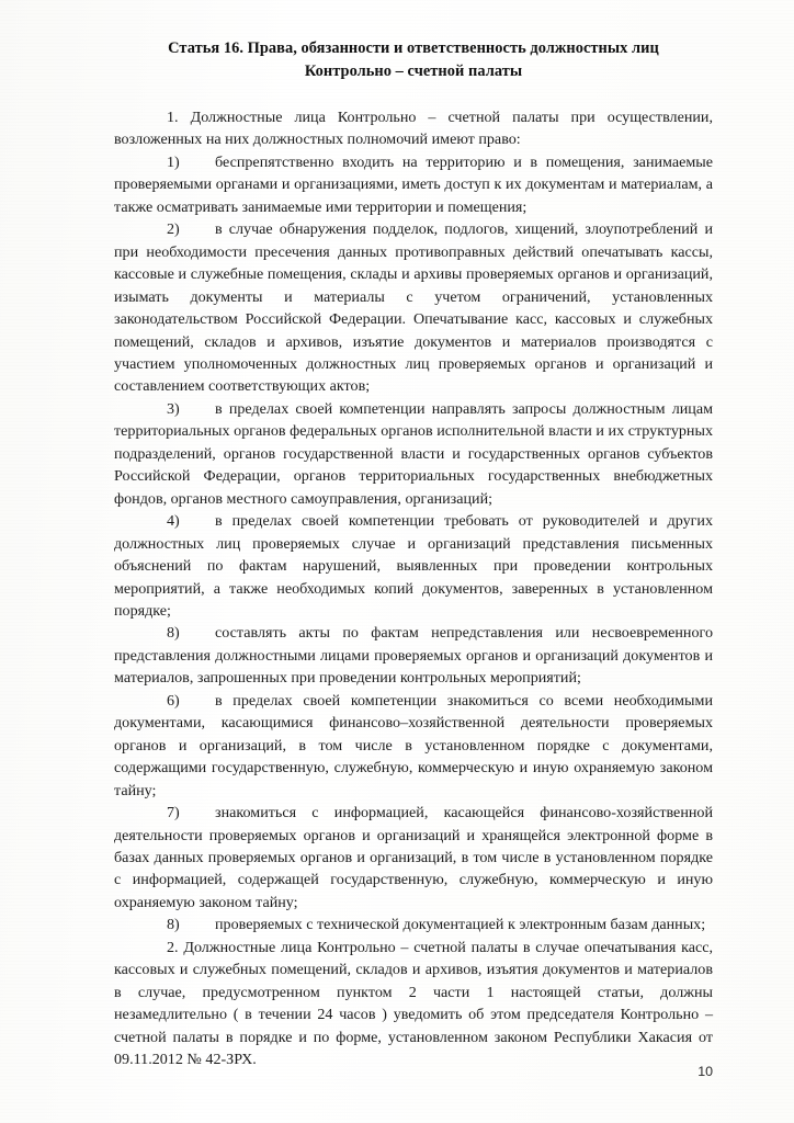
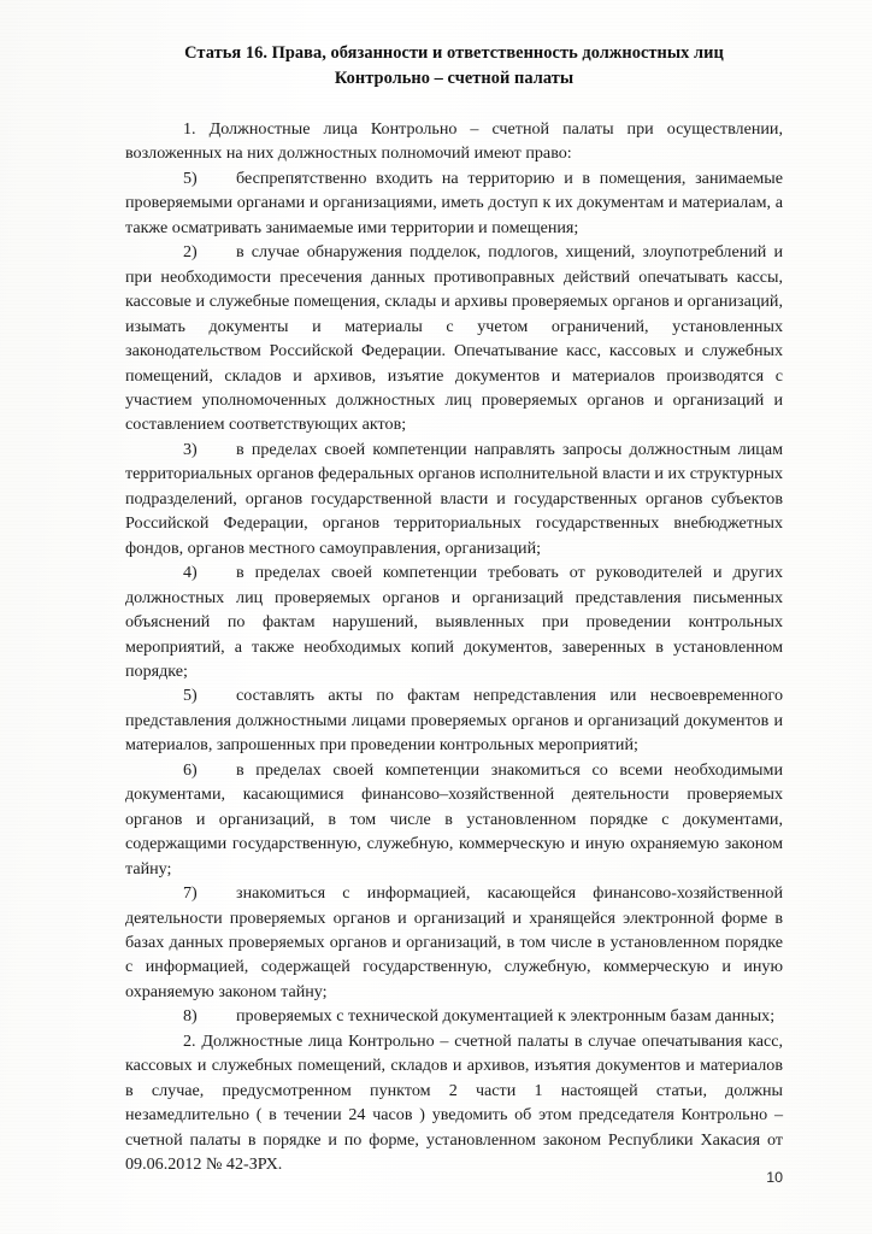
  Статья 16. Права, обязанности и ответственность должностных лиц
  Контрольно – счетной палаты
  1. Должностные лица Контрольно – счетной палаты при осуществлении, возложенных на них должностных полномочий имеют право:
- 1) беспрепятственно входить на территорию и в помещения, занимаемые проверяемыми органами и организациями, иметь доступ к их документам и материалам, а также осматривать занимаемые ими территории и помещения;
+ 5) беспрепятственно входить на территорию и в помещения, занимаемые проверяемыми органами и организациями, иметь доступ к их документам и материалам, а также осматривать занимаемые ими территории и помещения;
  2) в случае обнаружения подделок, подлогов, хищений, злоупотреблений и при необходимости пресечения данных противоправных действий опечатывать кассы, кассовые и служебные помещения, склады и архивы проверяемых органов и организаций, изымать документы и материалы с учетом ограничений, установленных законодательством Российской Федерации. Опечатывание касс, кассовых и служебных помещений, складов и архивов, изъятие документов и материалов производятся с участием уполномоченных должностных лиц проверяемых органов и организаций и составлением соответствующих актов;
  3) в пределах своей компетенции направлять запросы должностным лицам территориальных органов федеральных органов исполнительной власти и их структурных подразделений, органов государственной власти и государственных органов субъектов Российской Федерации, органов территориальных государственных внебюджетных фондов, органов местного самоуправления, организаций;
- 4) в пределах своей компетенции требовать от руководителей и других должностных лиц проверяемых случае и организаций представления письменных объяснений по фактам нарушений, выявленных при проведении контрольных мероприятий, а также необходимых копий документов, заверенных в установленном порядке;
+ 4) в пределах своей компетенции требовать от руководителей и других должностных лиц проверяемых органов и организаций представления письменных объяснений по фактам нарушений, выявленных при проведении контрольных мероприятий, а также необходимых копий документов, заверенных в установленном порядке;
- 8) составлять акты по фактам непредставления или несвоевременного представления должностными лицами проверяемых органов и организаций документов и материалов, запрошенных при проведении контрольных мероприятий;
+ 5) составлять акты по фактам непредставления или несвоевременного представления должностными лицами проверяемых органов и организаций документов и материалов, запрошенных при проведении контрольных мероприятий;
  6) в пределах своей компетенции знакомиться со всеми необходимыми документами, касающимися финансово–хозяйственной деятельности проверяемых органов и организаций, в том числе в установленном порядке с документами, содержащими государственную, служебную, коммерческую и иную охраняемую законом тайну;
  7) знакомиться с информацией, касающейся финансово-хозяйственной деятельности проверяемых органов и организаций и хранящейся электронной форме в базах данных проверяемых органов и организаций, в том числе в установленном порядке с информацией, содержащей государственную, служебную, коммерческую и иную охраняемую законом тайну;
  8) проверяемых с технической документацией к электронным базам данных;
- 2. Должностные лица Контрольно – счетной палаты в случае опечатывания касс, кассовых и служебных помещений, складов и архивов, изъятия документов и материалов в случае, предусмотренном пунктом 2 части 1 настоящей статьи, должны незамедлительно ( в течении 24 часов ) уведомить об этом председателя Контрольно – счетной палаты в порядке и по форме, установленном законом Республики Хакасия от 09.11.2012 № 42-ЗРХ.
+ 2. Должностные лица Контрольно – счетной палаты в случае опечатывания касс, кассовых и служебных помещений, складов и архивов, изъятия документов и материалов в случае, предусмотренном пунктом 2 части 1 настоящей статьи, должны незамедлительно ( в течении 24 часов ) уведомить об этом председателя Контрольно – счетной палаты в порядке и по форме, установленном законом Республики Хакасия от 09.06.2012 № 42-ЗРХ.
  10
